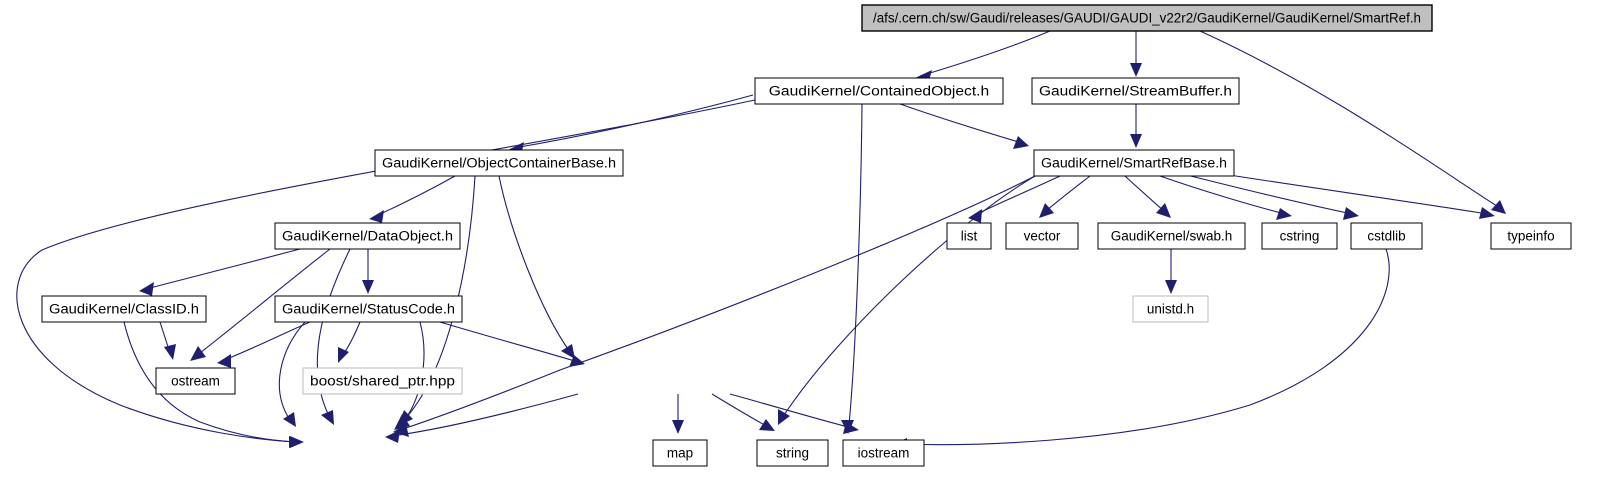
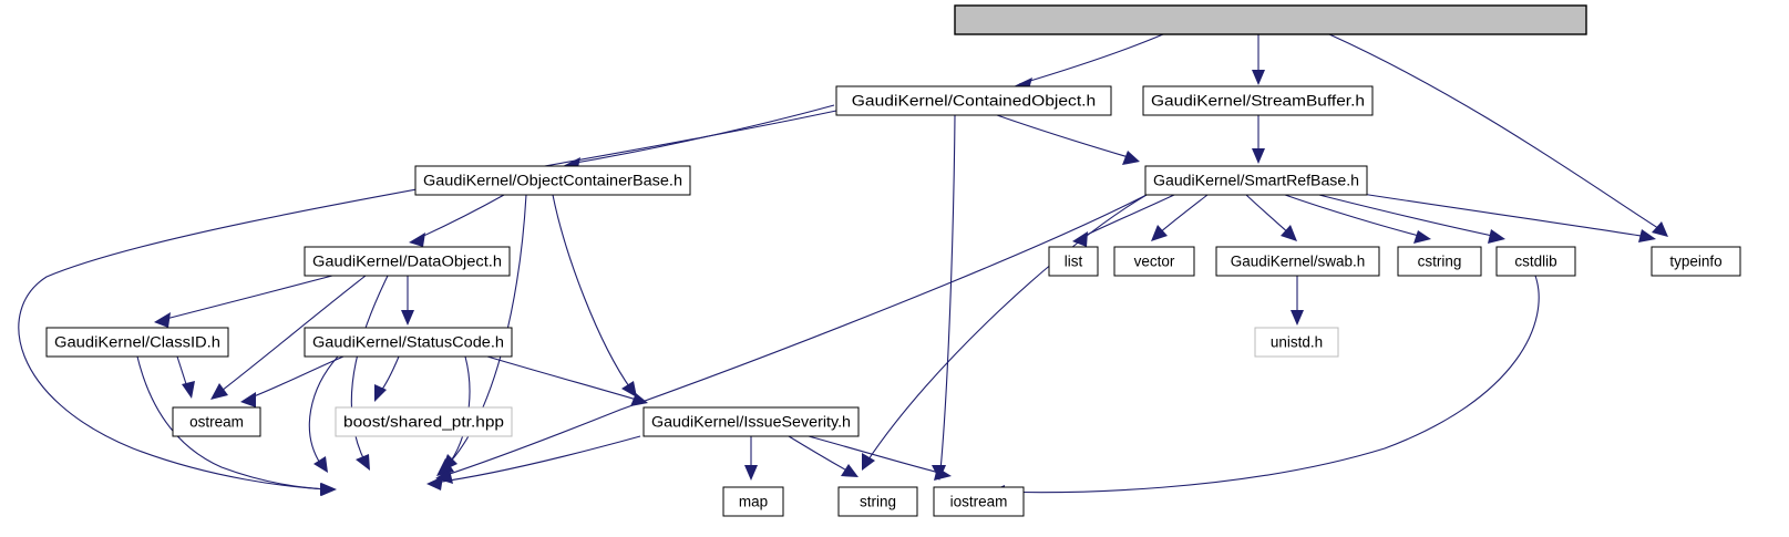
- /afs/.cern.ch/sw/Gaudi/releases/GAUDI/GAUDI_v22r2/GaudiKernel/GaudiKernel/SmartRef.h
  GaudiKernel/ContainedObject.h
  GaudiKernel/StreamBuffer.h
  GaudiKernel/ObjectContainerBase.h
  GaudiKernel/SmartRefBase.h
  GaudiKernel/DataObject.h
  list
  vector
  GaudiKernel/swab.h
  cstring
  cstdlib
  typeinfo
  GaudiKernel/ClassID.h
  GaudiKernel/StatusCode.h
  unistd.h
  ostream
  boost/shared_ptr.hpp
+ GaudiKernel/IssueSeverity.h
  map
  string
  iostream
